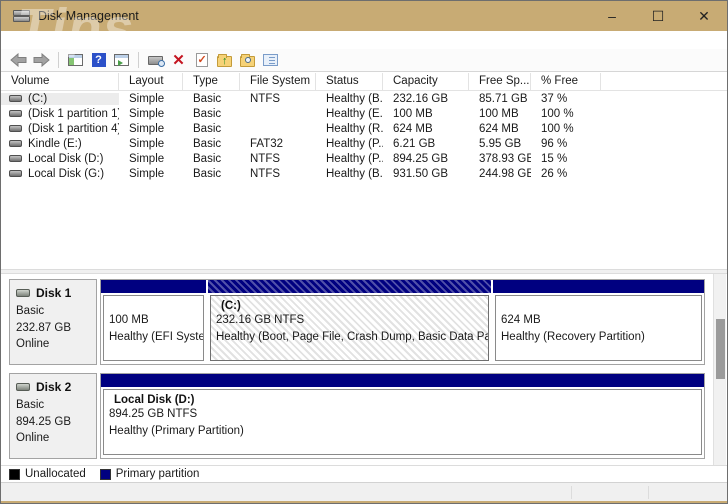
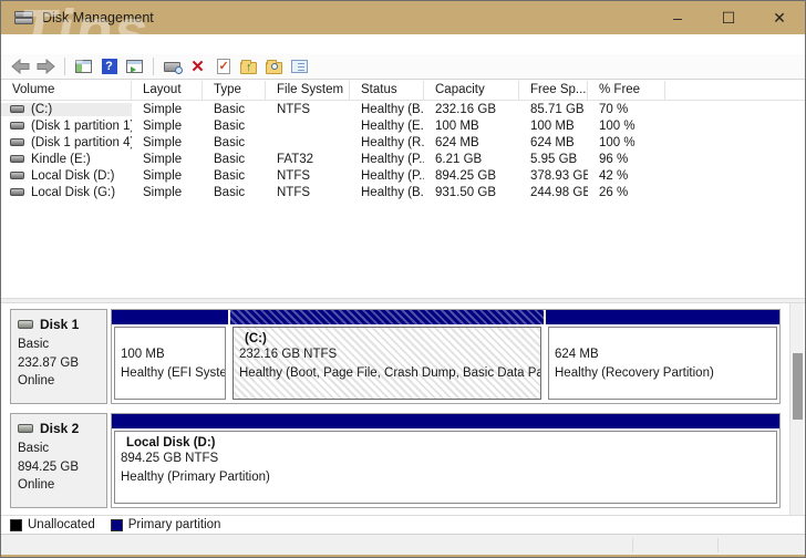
  Disk Management
  –
  ☐
  ✕
  Tips
  ?
  ✕
  ✓
  ↑
  Volume
  Layout
  Type
  File System
  Status
  Capacity
  Free Sp...
  % Free
  (C:)
  Simple
  Basic
  NTFS
  Healthy (B.
  232.16 GB
  85.71 GB
- 37 %
+ 70 %
  (Disk 1 partition 1
  Simple
  Basic
  Healthy (E.
  100 MB
  100 MB
  100 %
  (Disk 1 partition 4
  Simple
  Basic
  Healthy (R.
  624 MB
  624 MB
  100 %
  Kindle (E:)
  Simple
  Basic
  FAT32
  Healthy (P.
  6.21 GB
  5.95 GB
  96 %
  Local Disk (D:)
  Simple
  Basic
  NTFS
  Healthy (P.
  894.25 GB
  378.93 GB
- 15 %
+ 42 %
  Local Disk (G:)
  Simple
  Basic
  NTFS
  Healthy (B.
  931.50 GB
  244.98 GB
  26 %
  Disk 1
  Basic
  232.87 GB
  Online
  100 MB
  Healthy (EFI Syste
  (C:)
  232.16 GB NTFS
  Healthy (Boot, Page File, Crash Dump, Basic Data Pa
  624 MB
  Healthy (Recovery Partition)
  Disk 2
  Basic
  894.25 GB
  Online
  Local Disk (D:)
  894.25 GB NTFS
  Healthy (Primary Partition)
  Unallocated
  Primary partition
